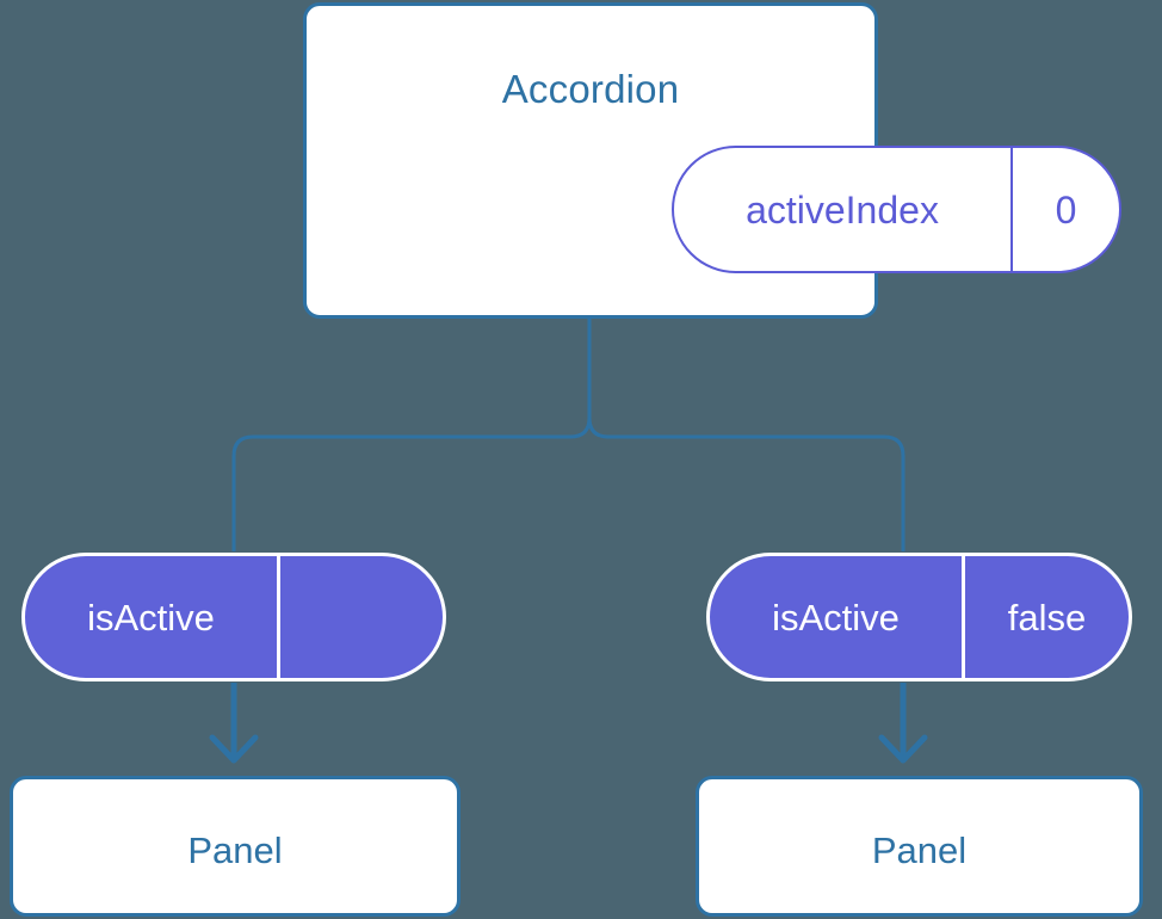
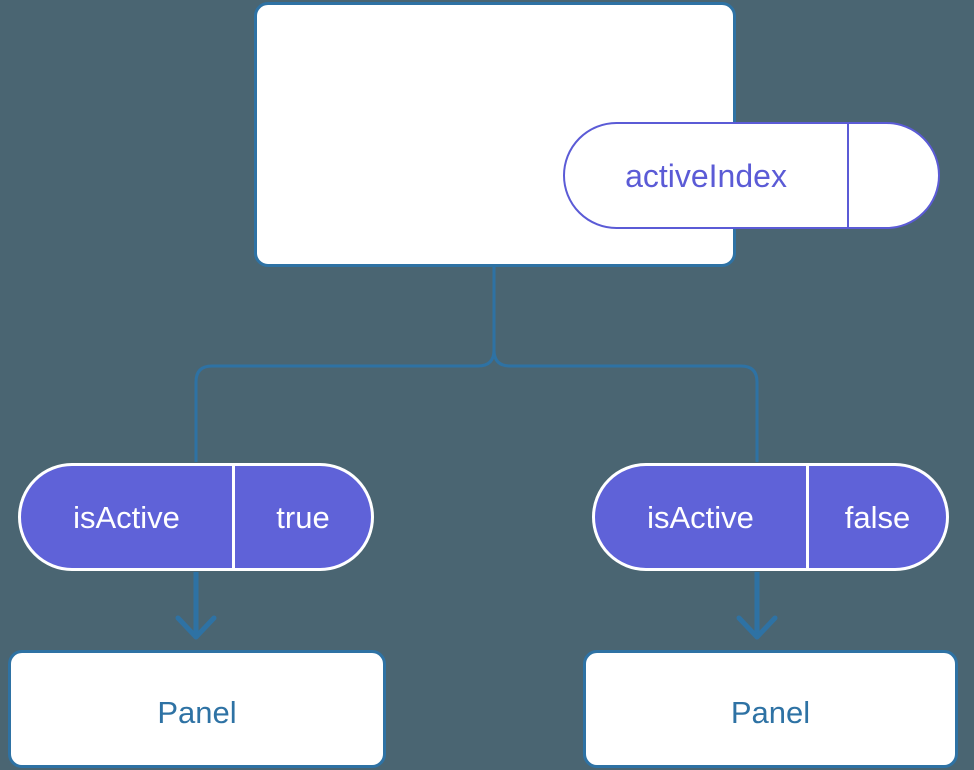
- Accordion
  activeIndex
- 0
  isActive
+ true
  Panel
  isActive
  false
  Panel
